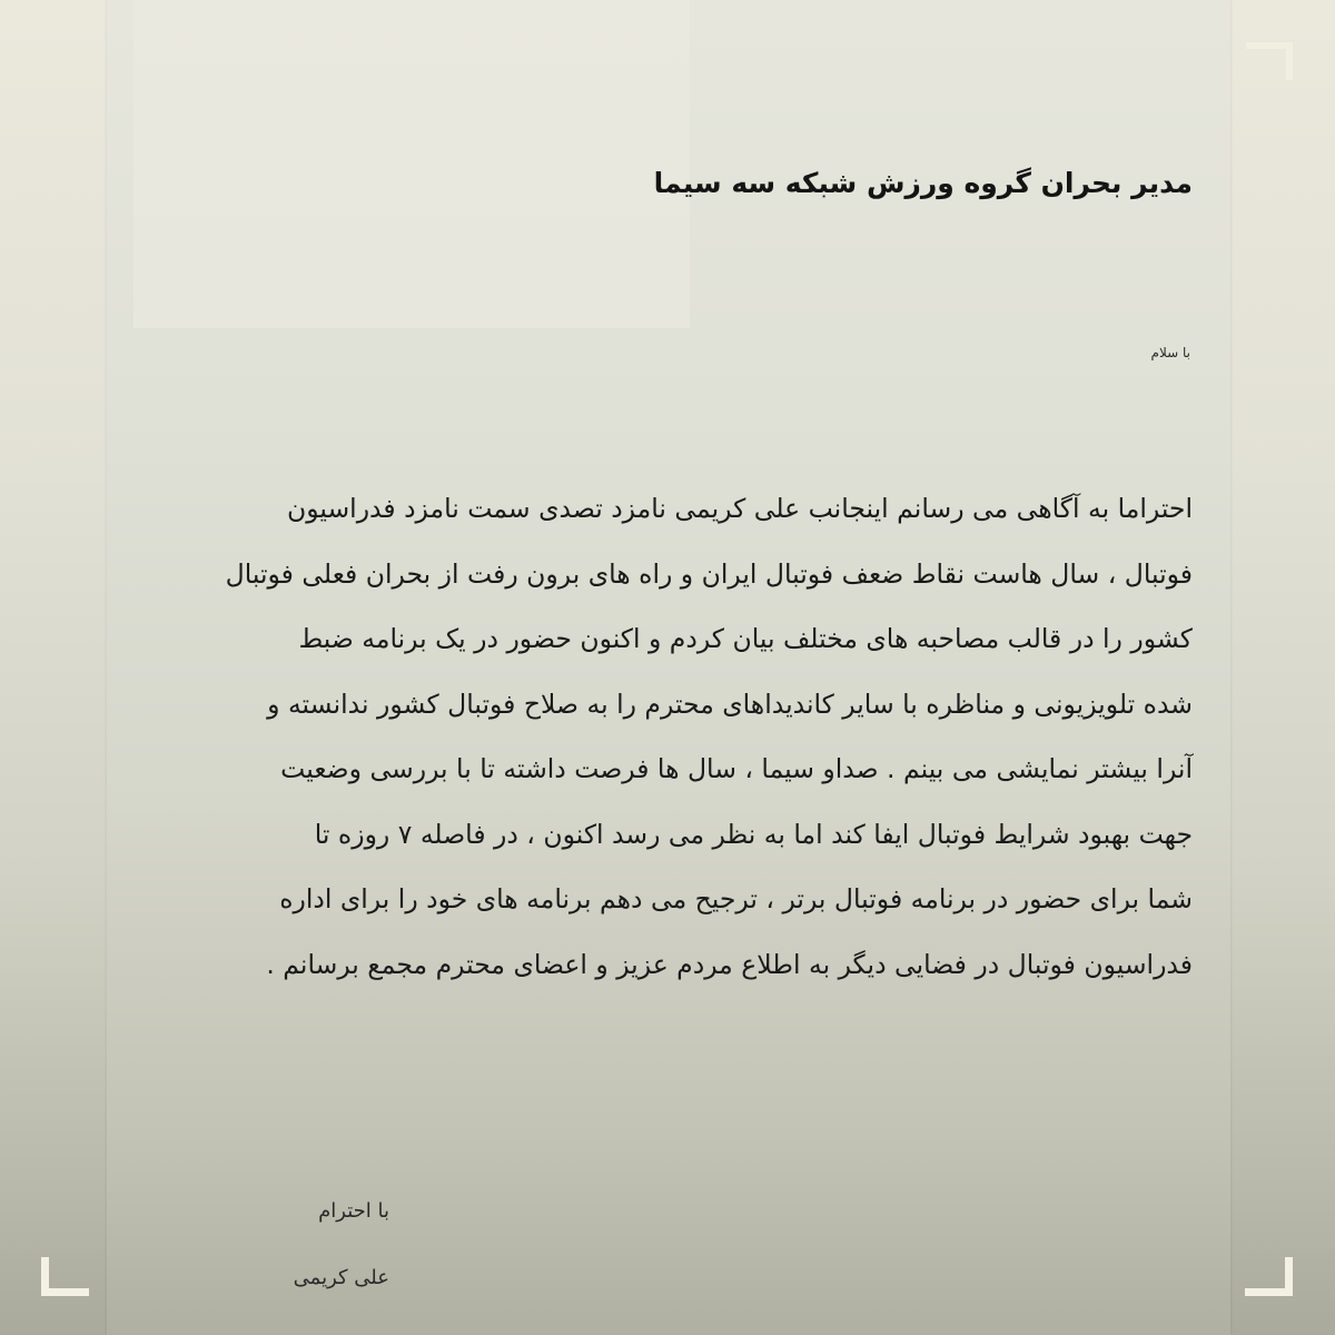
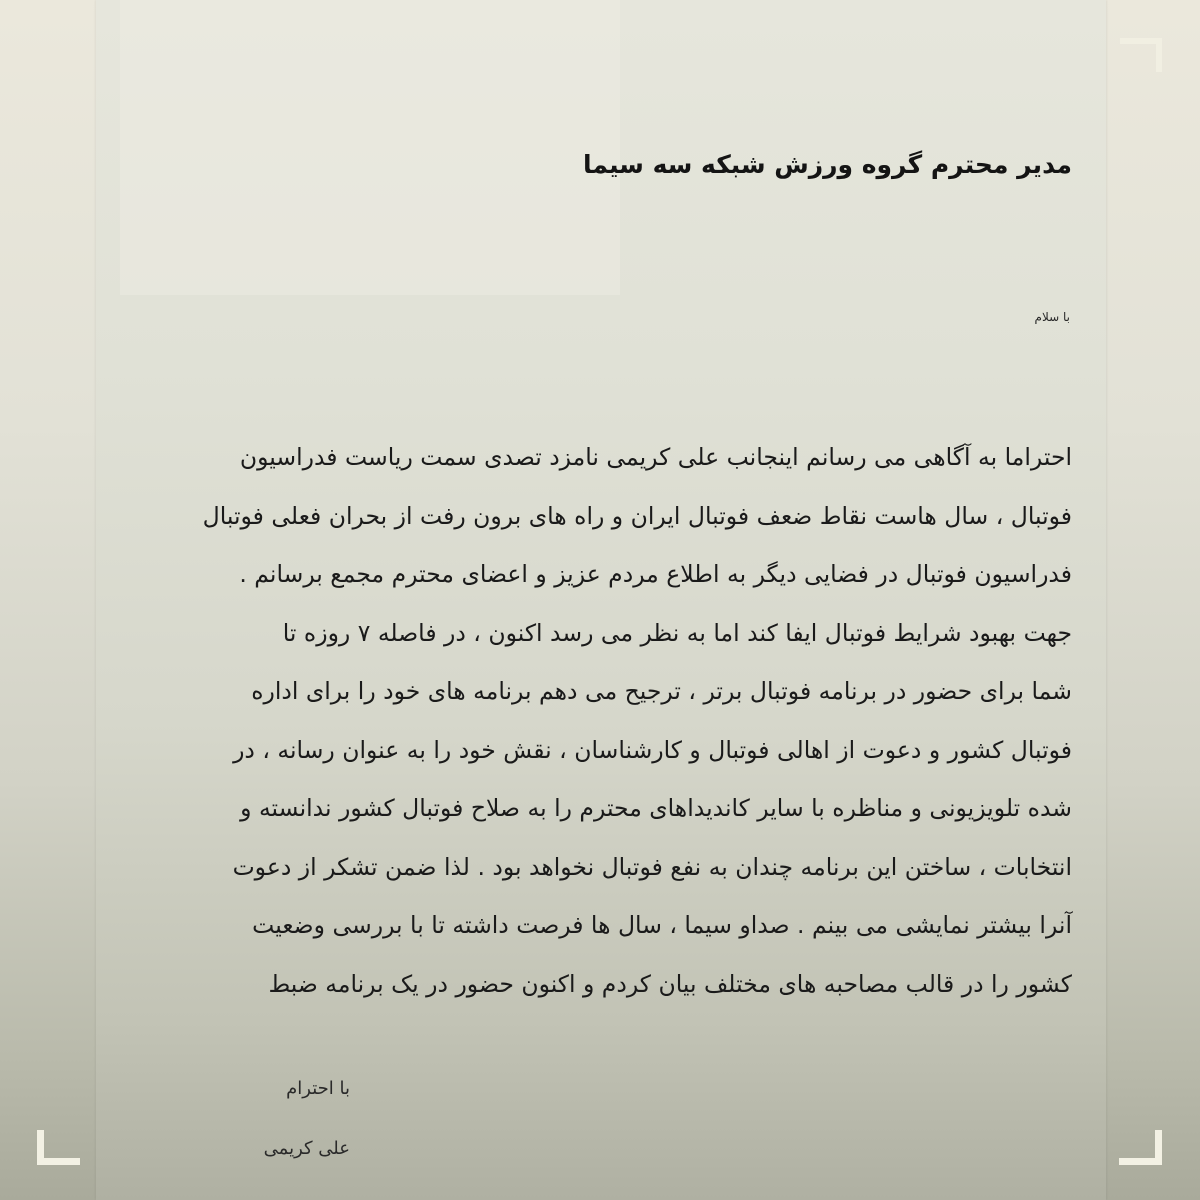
- مدیر بحران گروه ورزش شبکه سه سیما
+ مدیر محترم گروه ورزش شبکه سه سیما
  با سلام
- احتراما به آگاهی می رسانم اینجانب علی کریمی نامزد تصدی سمت نامزد فدراسیون
+ احتراما به آگاهی می رسانم اینجانب علی کریمی نامزد تصدی سمت ریاست فدراسیون
  فوتبال ، سال هاست نقاط ضعف فوتبال ایران و راه های برون رفت از بحران فعلی فوتبال
- کشور را در قالب مصاحبه های مختلف بیان کردم و اکنون حضور در یک برنامه ضبط
+ فدراسیون فوتبال در فضایی دیگر به اطلاع مردم عزیز و اعضای محترم مجمع برسانم .
- شده تلویزیونی و مناظره با سایر کاندیداهای محترم را به صلاح فوتبال کشور ندانسته و
+ جهت بهبود شرایط فوتبال ایفا کند اما به نظر می رسد اکنون ، در فاصله ۷ روزه تا
- آنرا بیشتر نمایشی می بینم . صداو سیما ، سال ها فرصت داشته تا با بررسی وضعیت
+ شما برای حضور در برنامه فوتبال برتر ، ترجیح می دهم برنامه های خود را برای اداره
+ فوتبال کشور و دعوت از اهالی فوتبال و کارشناسان ، نقش خود را به عنوان رسانه ، در
- جهت بهبود شرایط فوتبال ایفا کند اما به نظر می رسد اکنون ، در فاصله ۷ روزه تا
+ شده تلویزیونی و مناظره با سایر کاندیداهای محترم را به صلاح فوتبال کشور ندانسته و
+ انتخابات ، ساختن این برنامه چندان به نفع فوتبال نخواهد بود . لذا ضمن تشکر از دعوت
- شما برای حضور در برنامه فوتبال برتر ، ترجیح می دهم برنامه های خود را برای اداره
+ آنرا بیشتر نمایشی می بینم . صداو سیما ، سال ها فرصت داشته تا با بررسی وضعیت
- فدراسیون فوتبال در فضایی دیگر به اطلاع مردم عزیز و اعضای محترم مجمع برسانم .
+ کشور را در قالب مصاحبه های مختلف بیان کردم و اکنون حضور در یک برنامه ضبط
  با احترام
  علی کریمی
